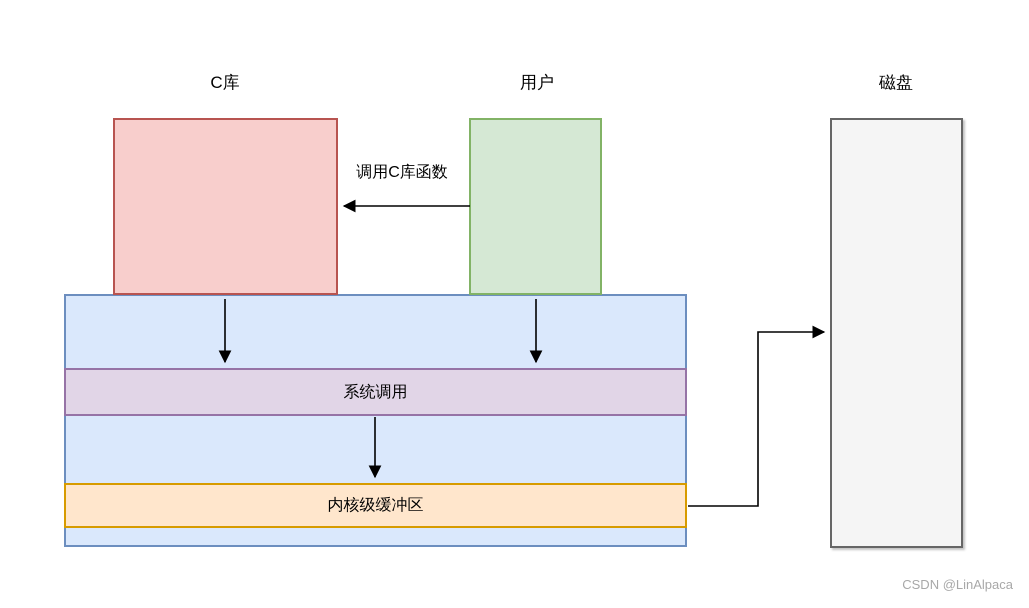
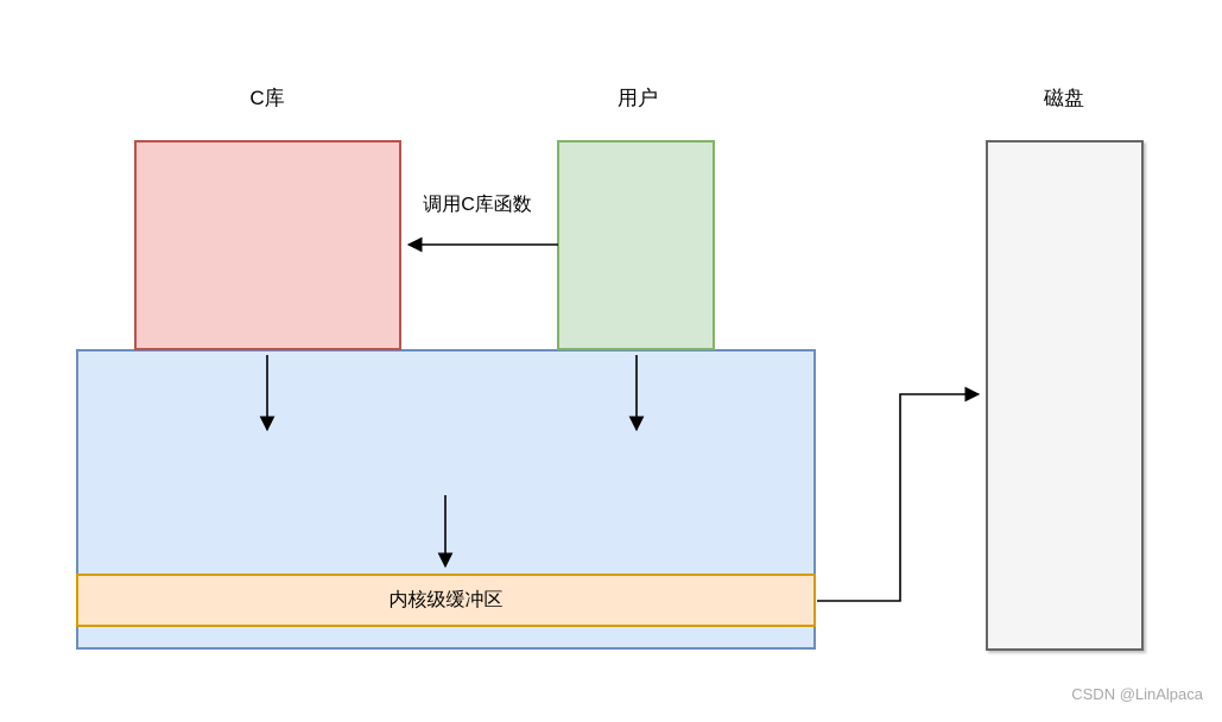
  C库
  用户
  磁盘
- 系统调用
  内核级缓冲区
  调用C库函数
  CSDN @LinAlpaca
